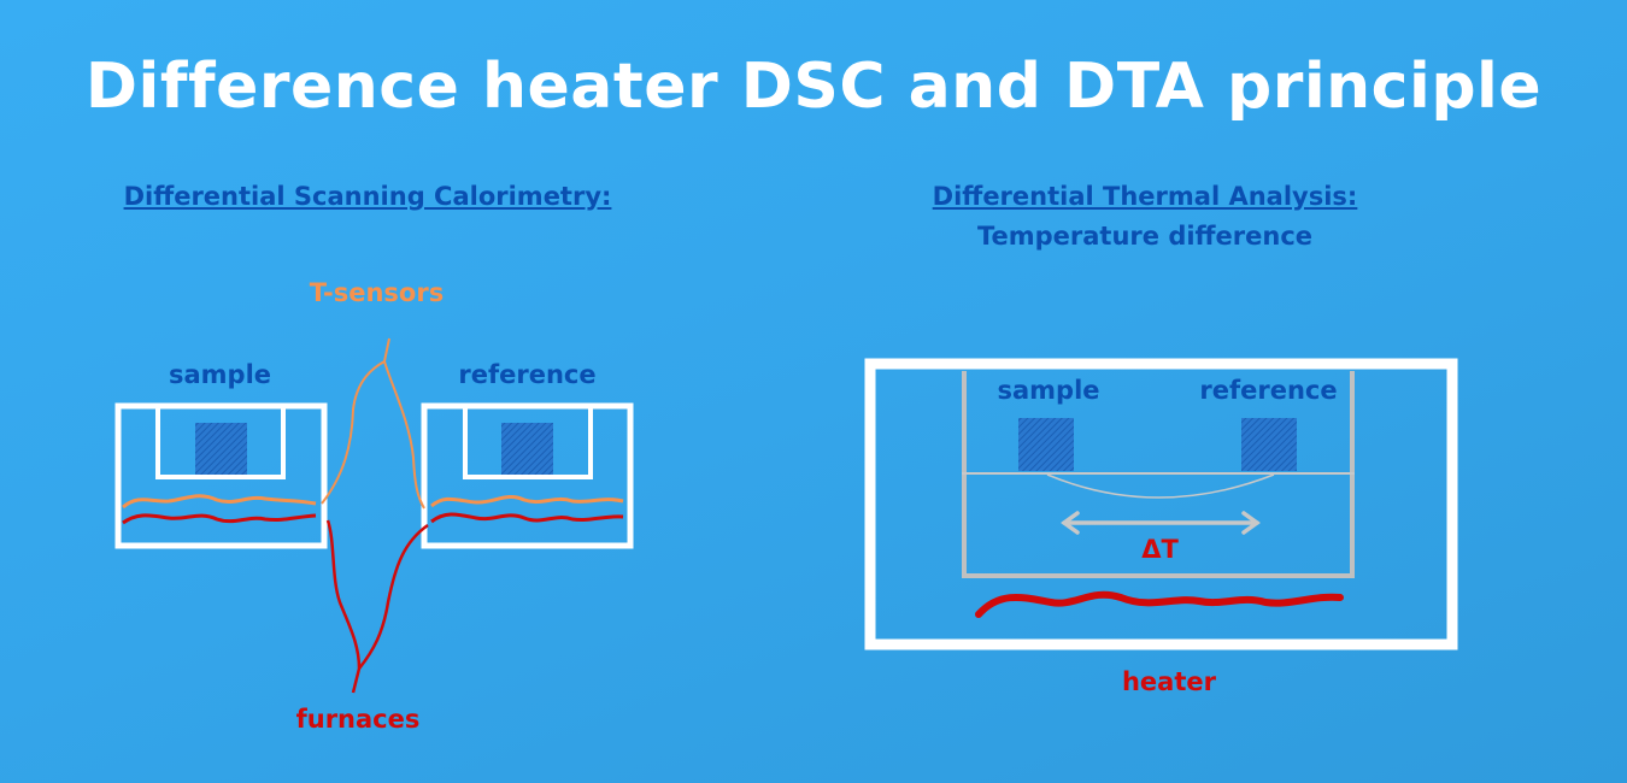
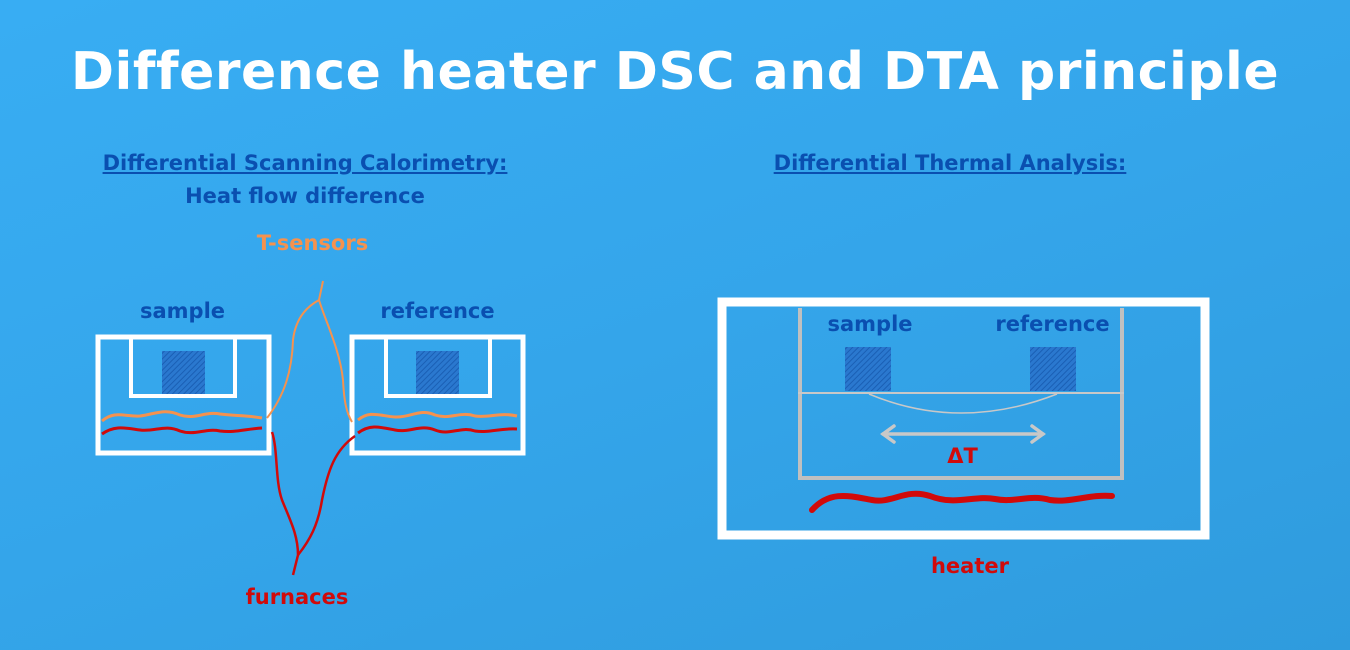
  Difference heater DSC and DTA principle
  Differential Scanning Calorimetry:
+ Heat flow difference
  Differential Thermal Analysis:
- Temperature difference
  T-sensors
  sample
  reference
  furnaces
  sample
  reference
  ΔT
  heater
